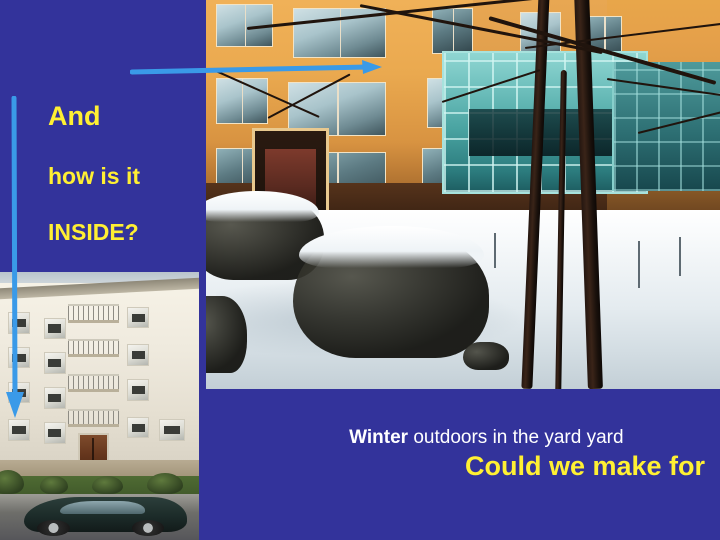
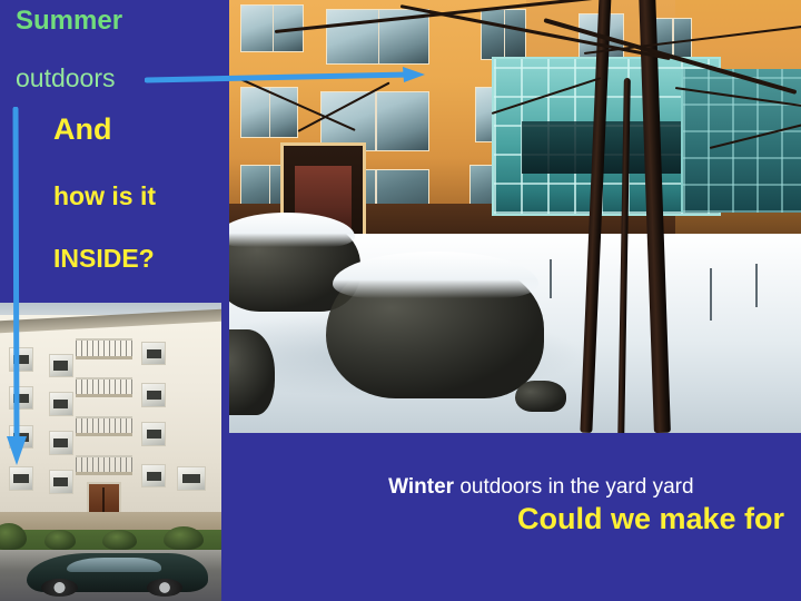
+ Summer
+ outdoors
  And
  how is it
  INSIDE?
  Winter outdoors in the yard yard
  Could we make for
